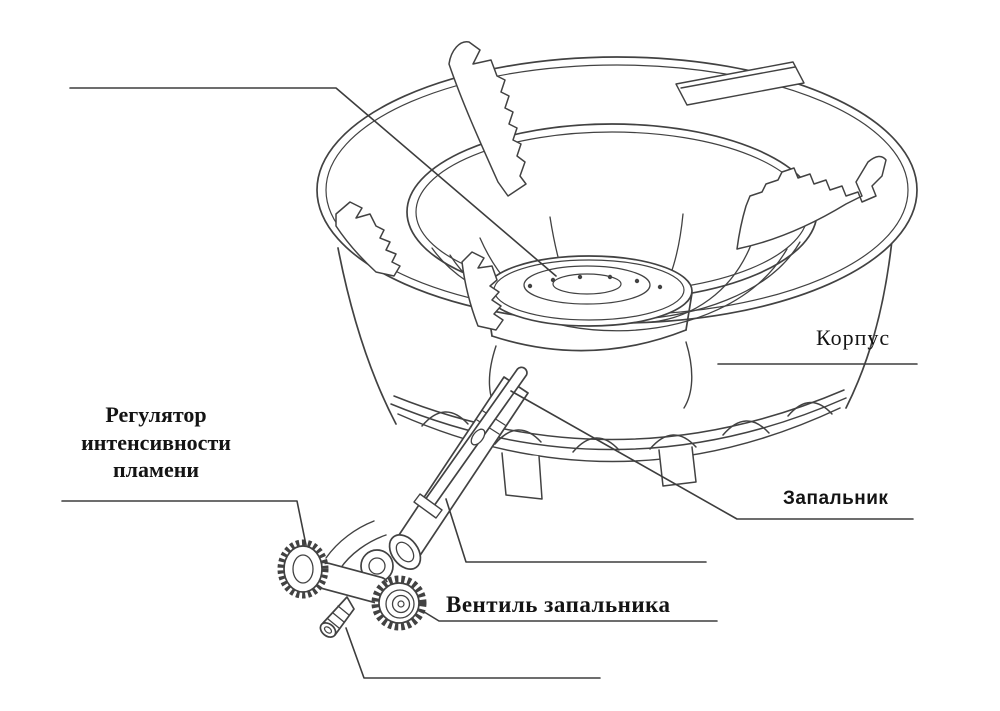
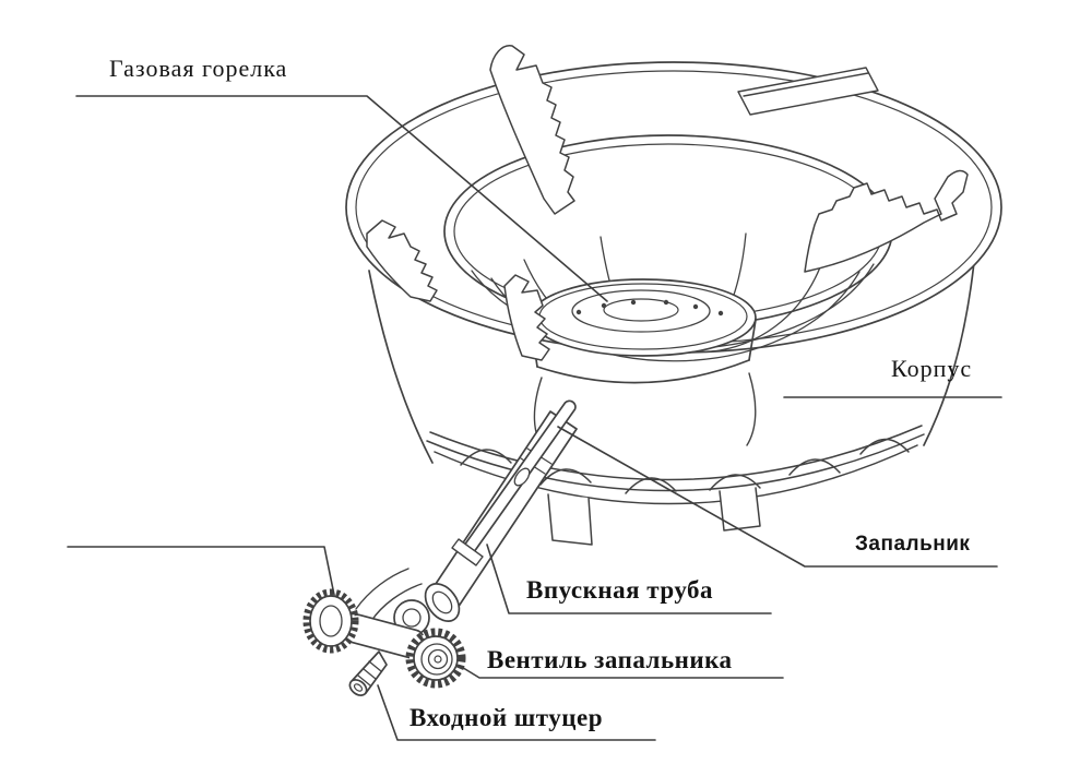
+ Газовая горелка
  Корпус
- Регулятор интенсивности пламени
  Запальник
+ Впускная труба
  Вентиль запальника
+ Входной штуцер
